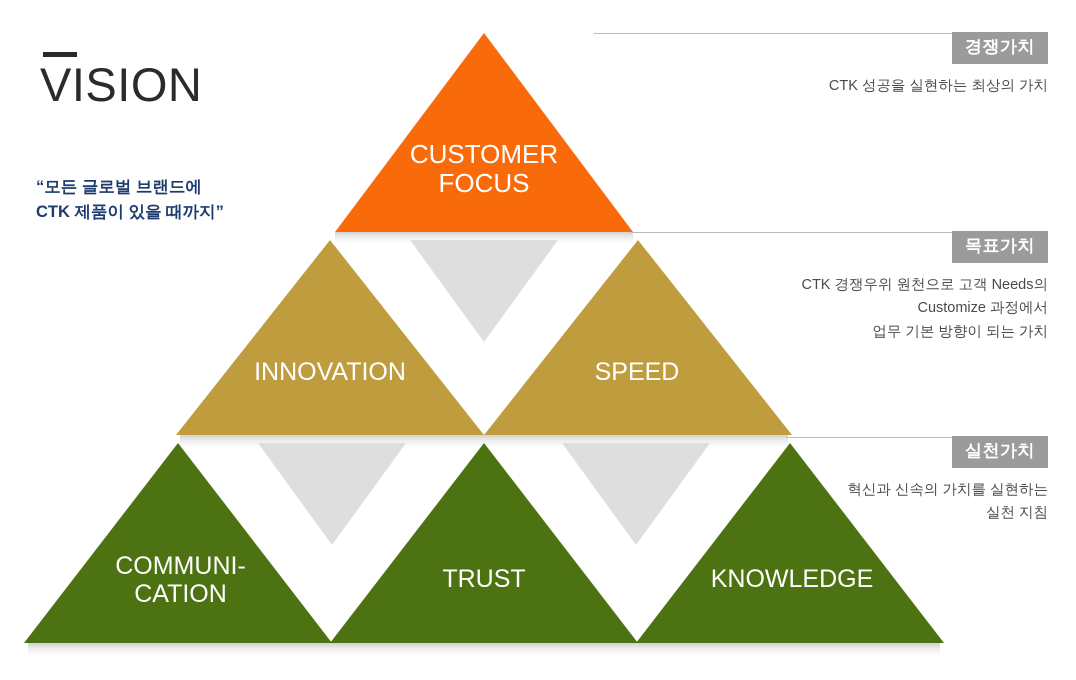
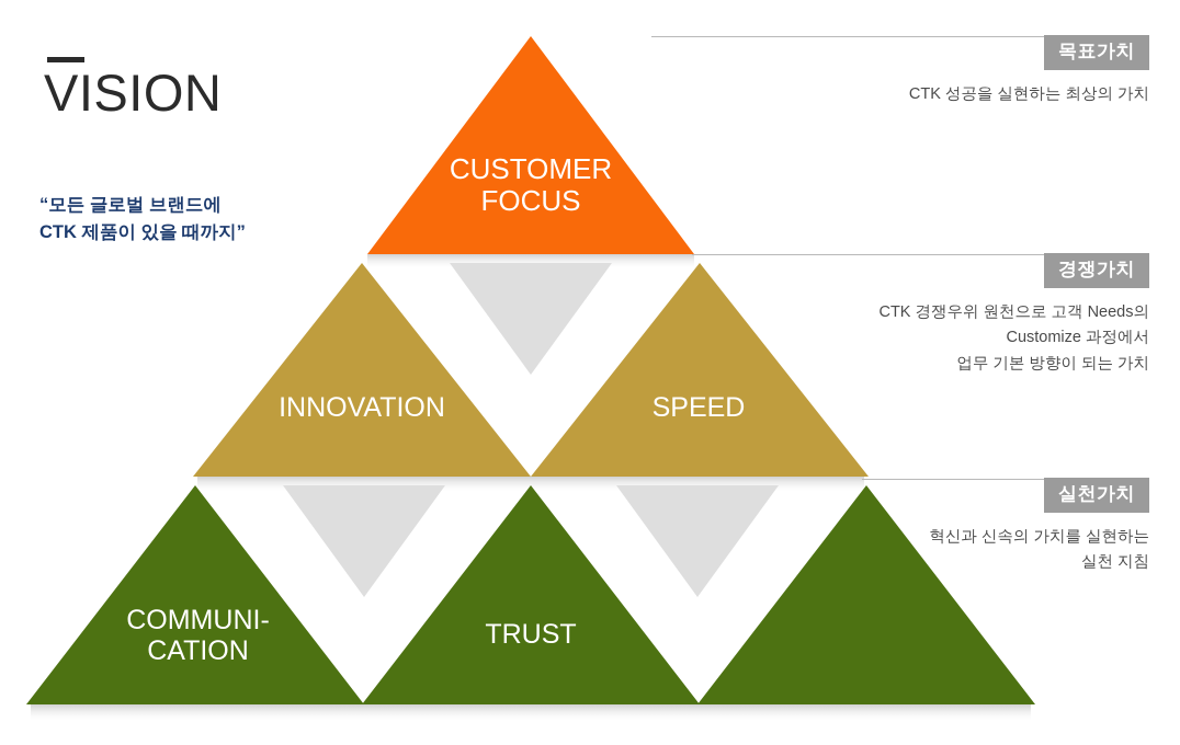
  VISION
  “모든 글로벌 브랜드에
  CTK 제품이 있을 때까지”
  CUSTOMER
  FOCUS
  INNOVATION
  SPEED
  COMMUNI-
  CATION
  TRUST
- KNOWLEDGE
- 경쟁가치
+ 목표가치
  CTK 성공을 실현하는 최상의 가치
- 목표가치
+ 경쟁가치
  CTK 경쟁우위 원천으로 고객 Needs의
  Customize 과정에서
  업무 기본 방향이 되는 가치
  실천가치
  혁신과 신속의 가치를 실현하는
  실천 지침
